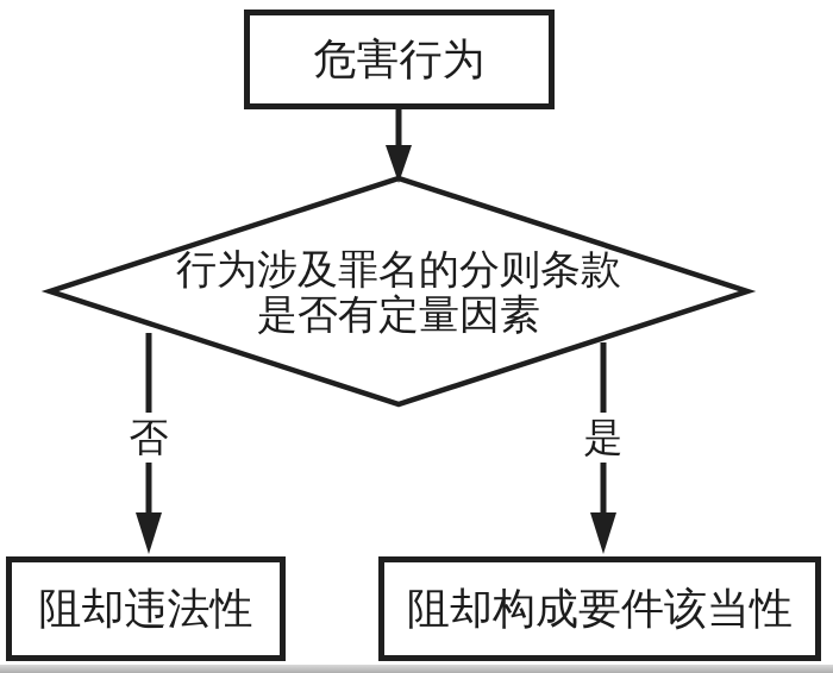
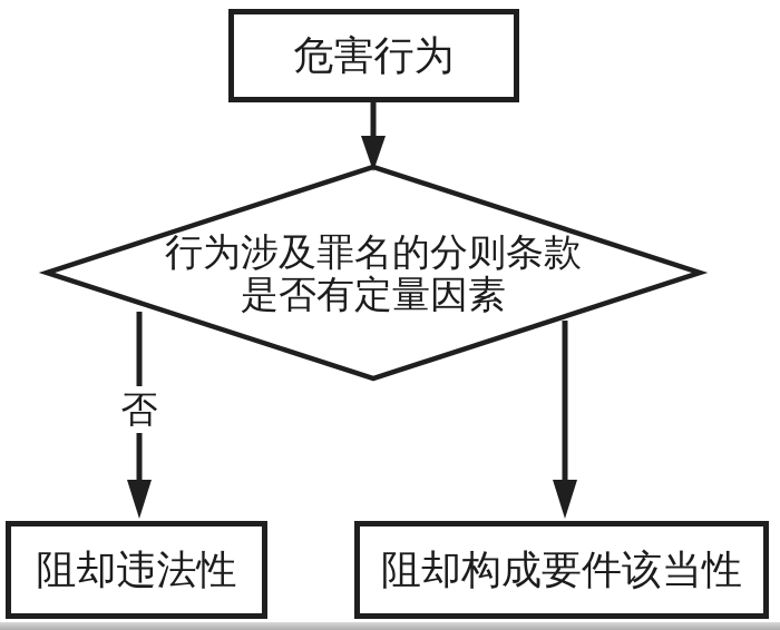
  危害行为
  行为涉及罪名的分则条款
  是否有定量因素
  否
- 是
  阻却违法性
  阻却构成要件该当性
